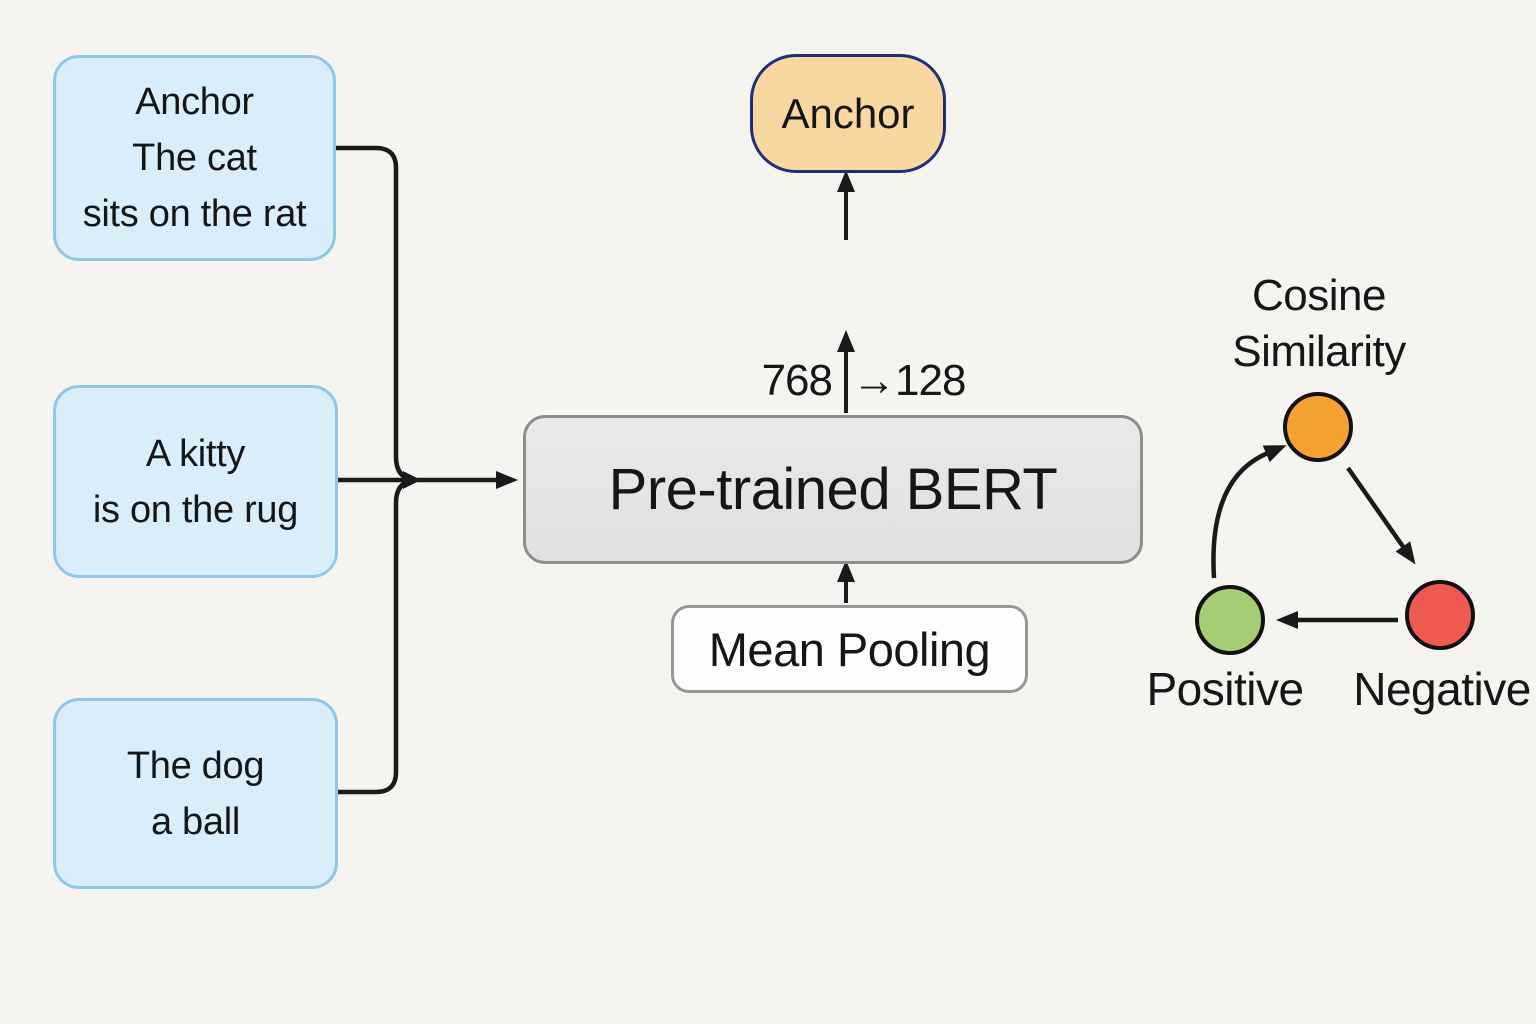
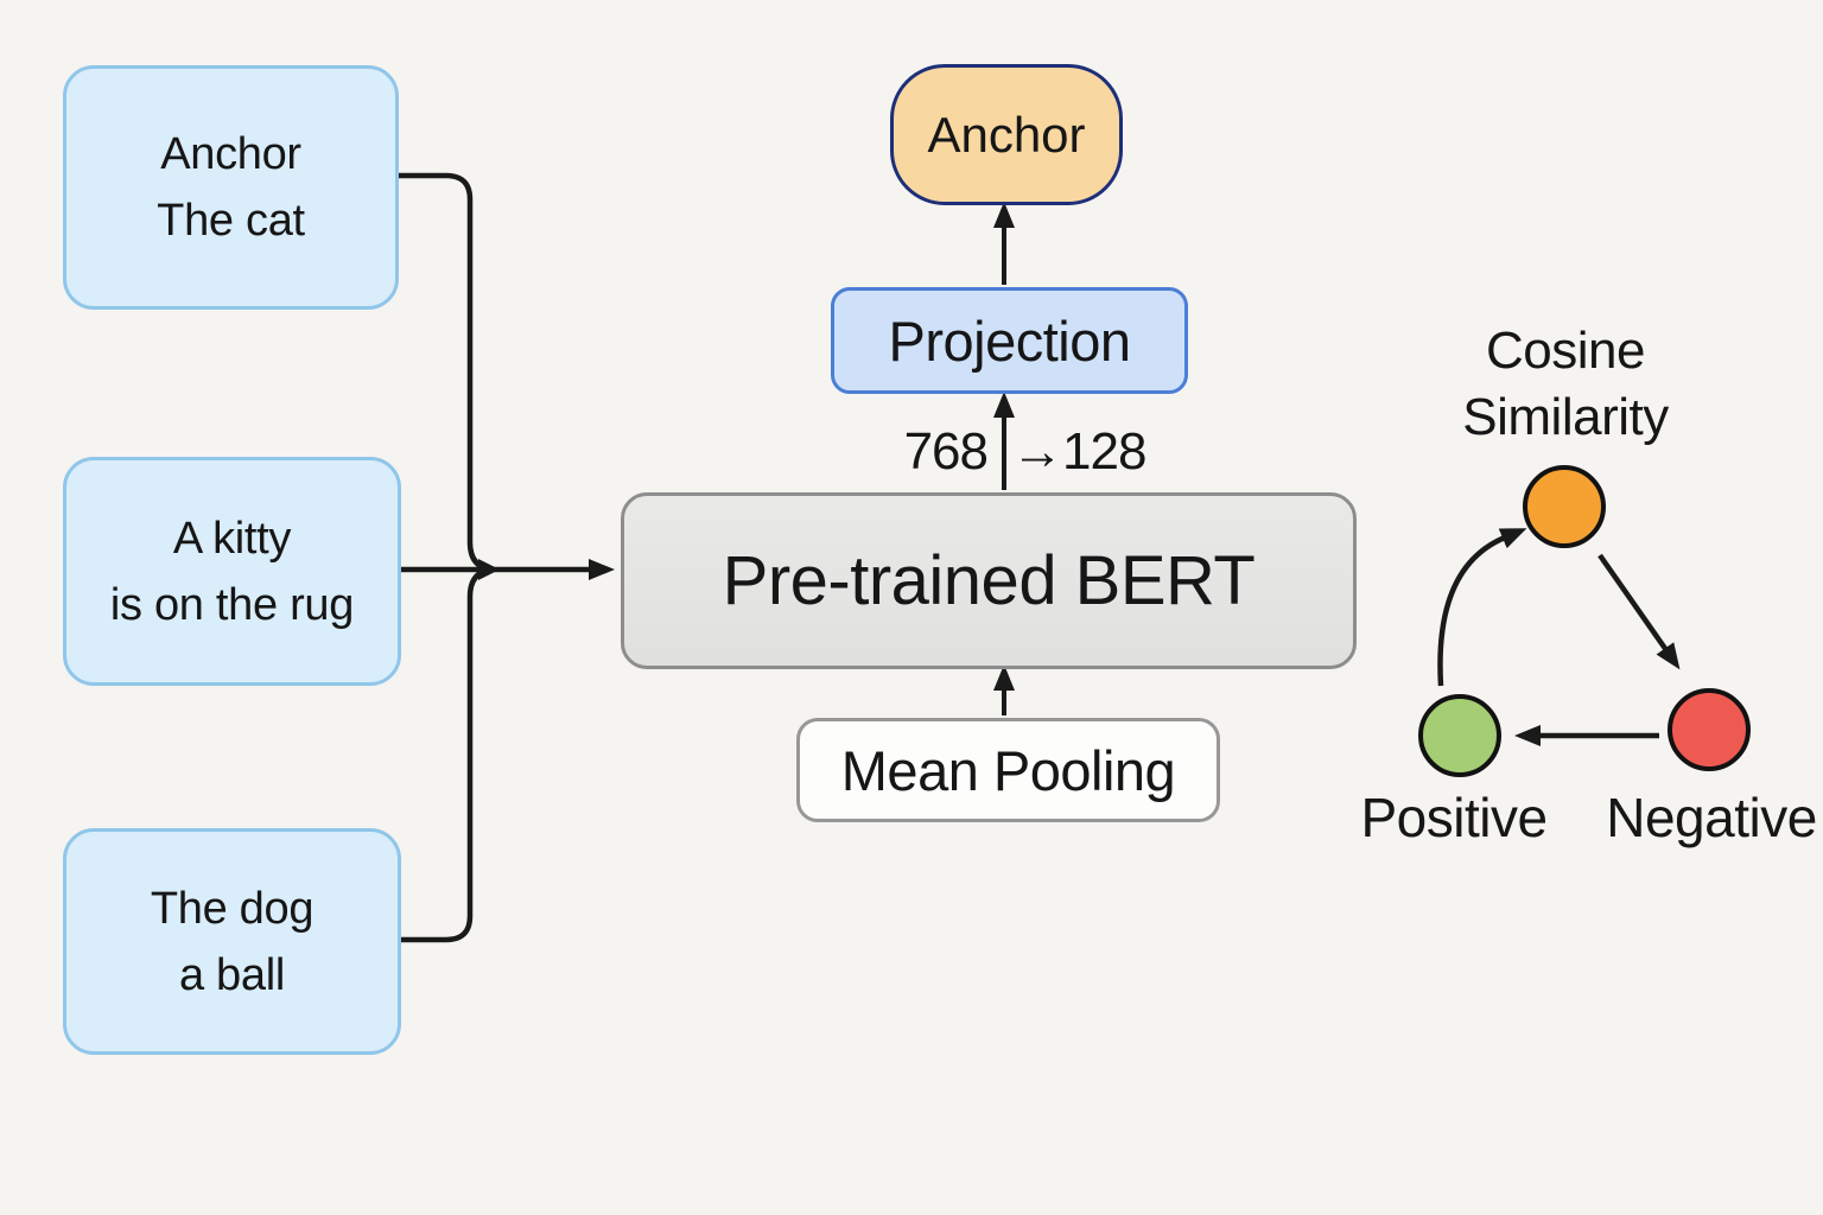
  Anchor
  The cat
- sits on the rat
  A kitty
  is on the rug
  The dog
  a ball
  Pre-trained BERT
  Mean Pooling
+ Projection
  768
  →128
  Anchor
  Cosine
  Similarity
  Positive
  Negative
